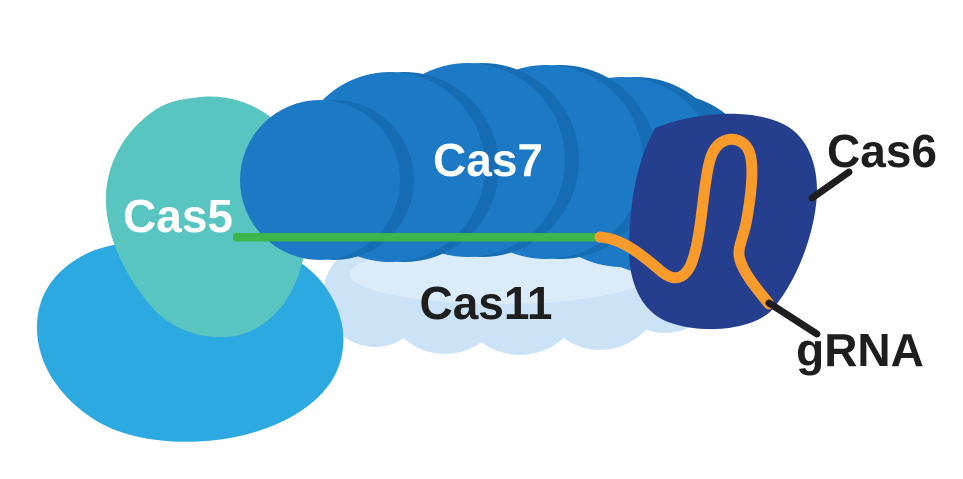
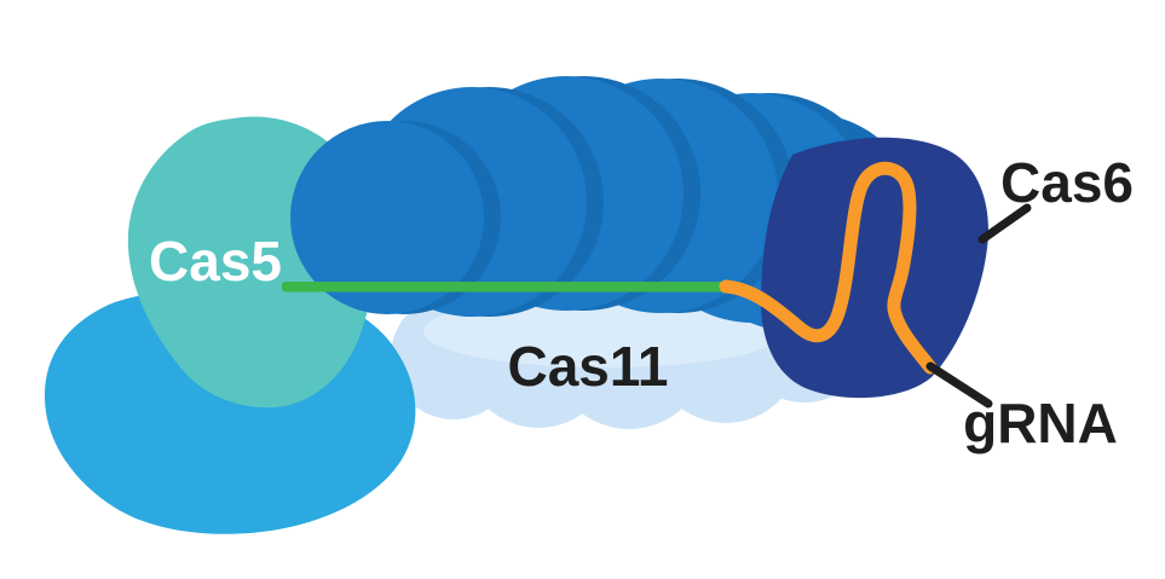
  Cas5
- Cas7
  Cas11
  Cas6
  gRNA
